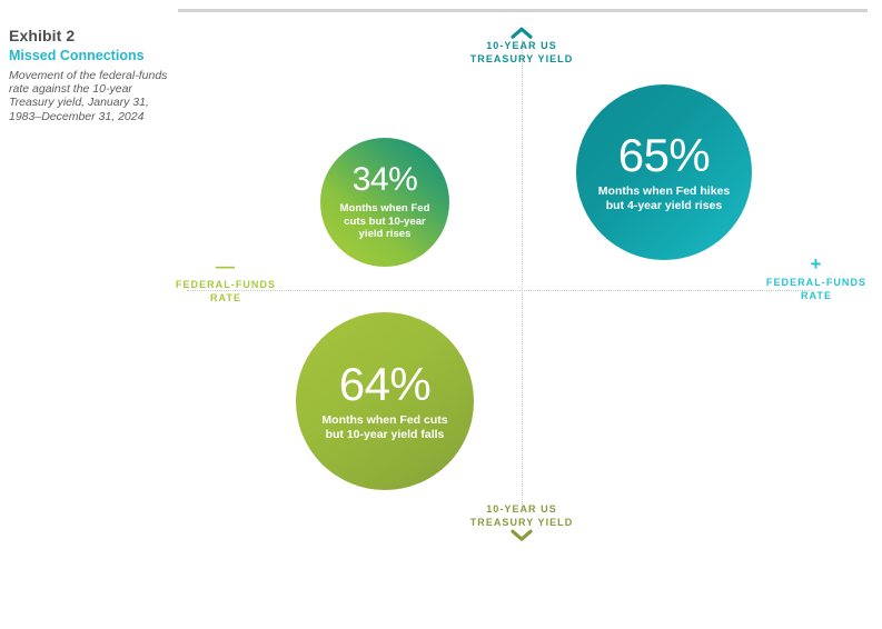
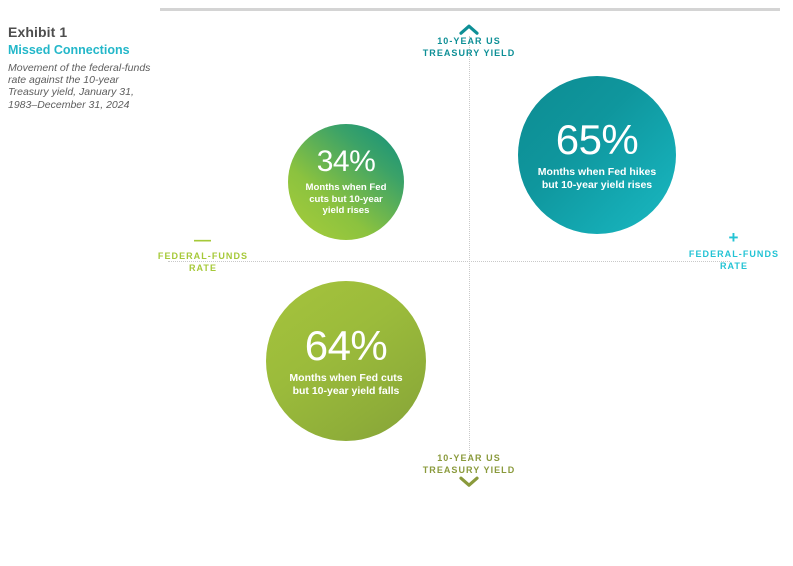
- Exhibit 2
+ Exhibit 1
  Missed Connections
  Movement of the federal-funds rate against the 10-year Treasury yield, January 31, 1983–December 31, 2024
  10-YEAR US
  TREASURY YIELD
  10-YEAR US
  TREASURY YIELD
  —
  FEDERAL-FUNDS
  RATE
  +
  FEDERAL-FUNDS
  RATE
  34%
  Months when Fed cuts but 10-year yield rises
  65%
- Months when Fed hikes but 4-year yield rises
+ Months when Fed hikes but 10-year yield rises
  64%
  Months when Fed cuts but 10-year yield falls
